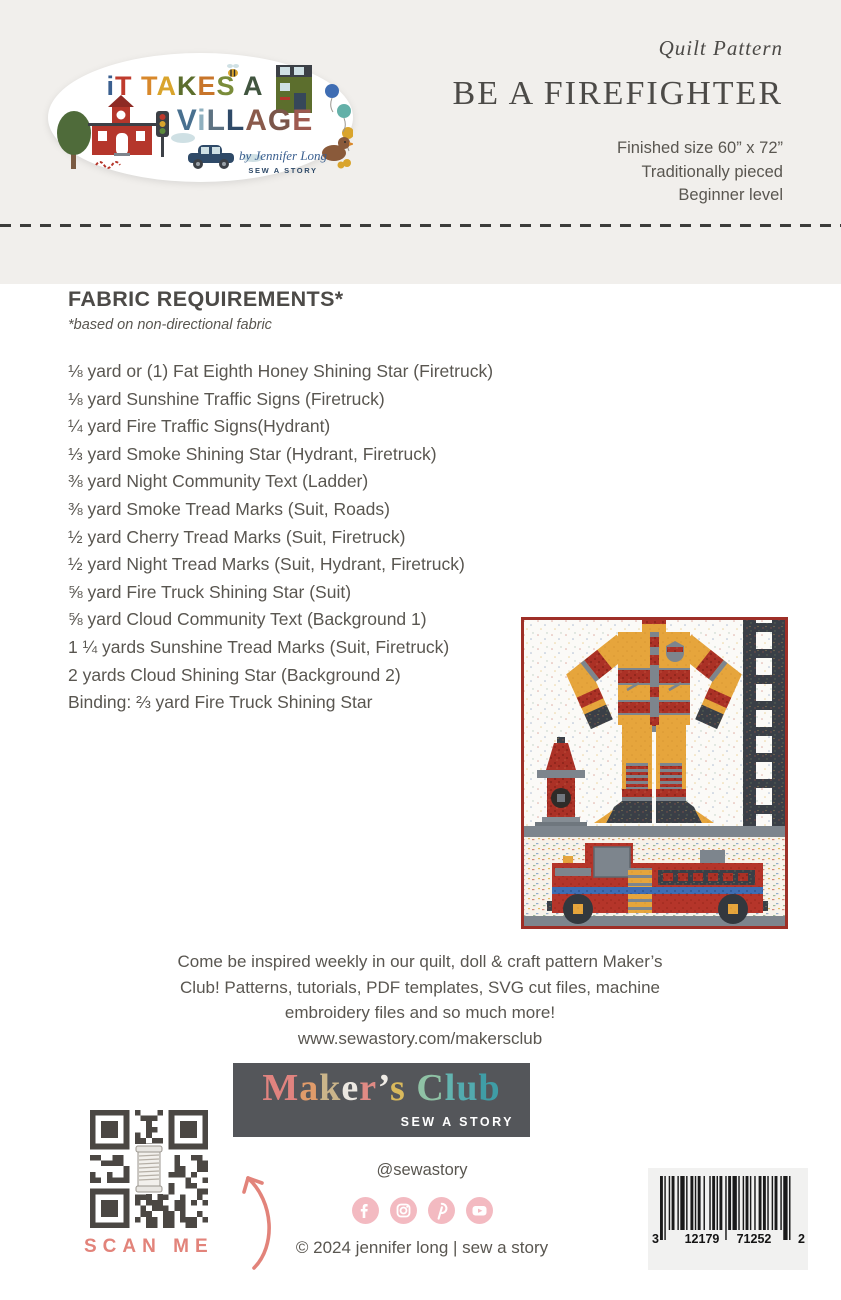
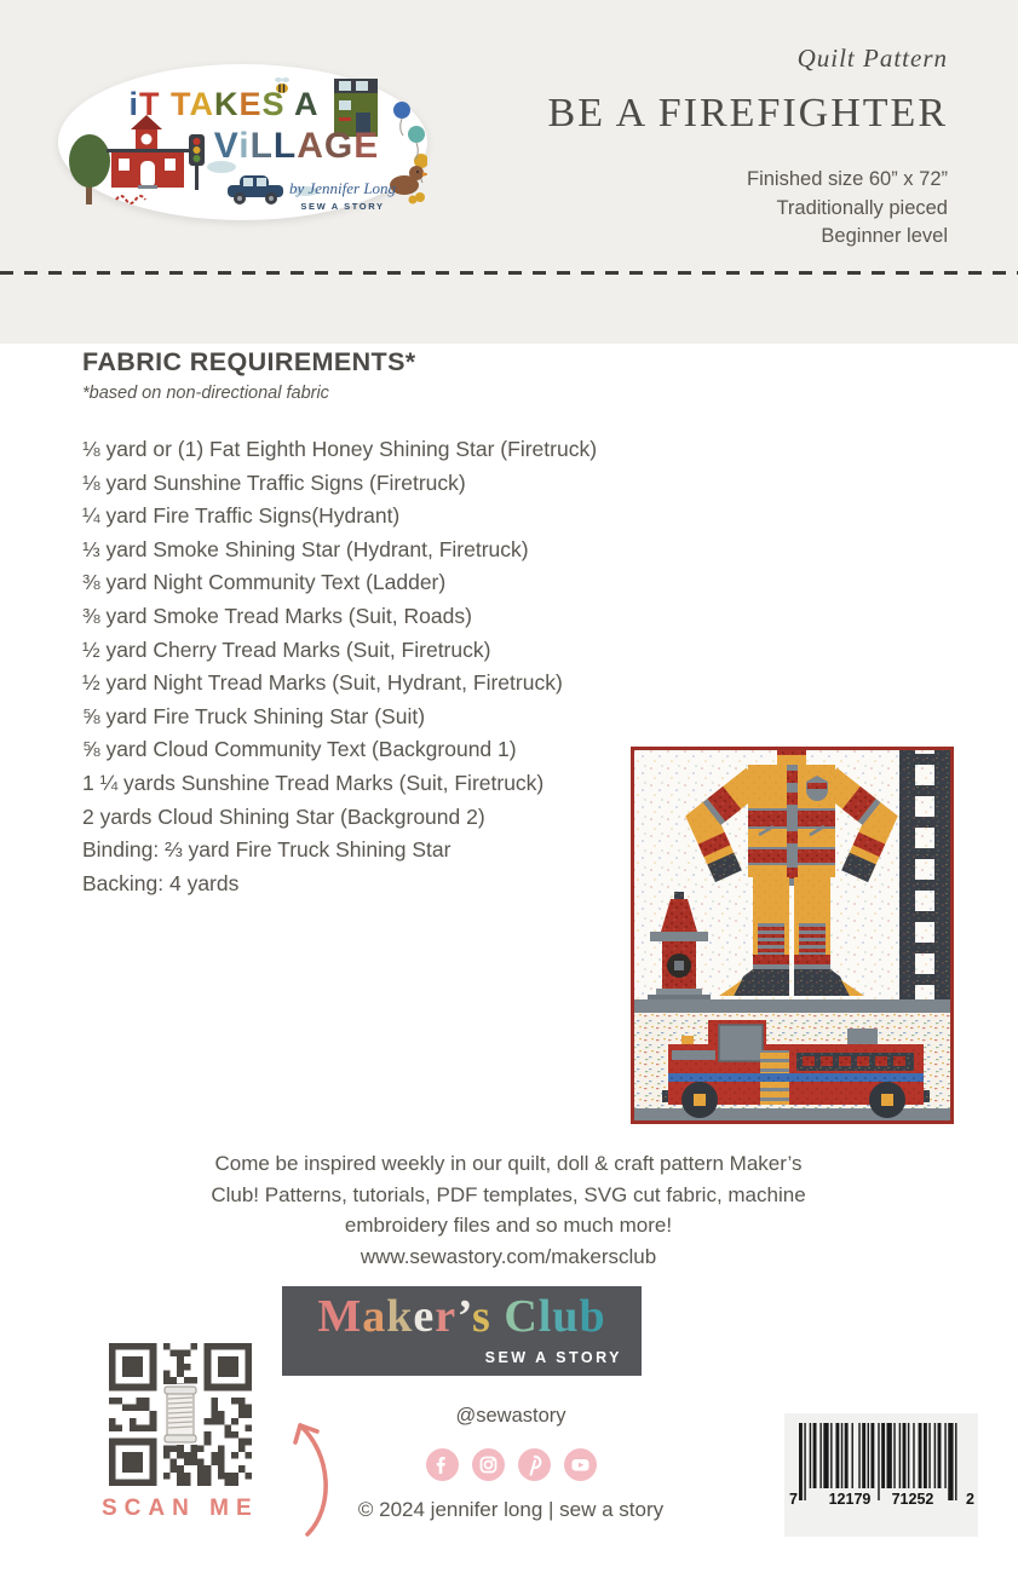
  iT TAKES A
  ViLLAGE
  by Jennifer Long
  SEW A STORY
  Quilt Pattern
  BE A FIREFIGHTER
  Finished size 60” x 72”
  Traditionally pieced
  Beginner level
  FABRIC REQUIREMENTS*
  *based on non-directional fabric
  ⅛ yard or (1) Fat Eighth Honey Shining Star (Firetruck)
  ⅛ yard Sunshine Traffic Signs (Firetruck)
  ¼ yard Fire Traffic Signs(Hydrant)
  ⅓ yard Smoke Shining Star (Hydrant, Firetruck)
  ⅜ yard Night Community Text (Ladder)
  ⅜ yard Smoke Tread Marks (Suit, Roads)
  ½ yard Cherry Tread Marks (Suit, Firetruck)
  ½ yard Night Tread Marks (Suit, Hydrant, Firetruck)
  ⅝ yard Fire Truck Shining Star (Suit)
  ⅝ yard Cloud Community Text (Background 1)
  1 ¼ yards Sunshine Tread Marks (Suit, Firetruck)
  2 yards Cloud Shining Star (Background 2)
  Binding: ⅔ yard Fire Truck Shining Star
+ Backing: 4 yards
  Come be inspired weekly in our quilt, doll & craft pattern Maker’s
- Club! Patterns, tutorials, PDF templates, SVG cut files, machine
+ Club! Patterns, tutorials, PDF templates, SVG cut fabric, machine
  embroidery files and so much more!
  www.sewastory.com/makersclub
  Maker’s Club
  SEW A STORY
  SCAN ME
  @sewastory
  © 2024 jennifer long | sew a story
- 3
+ 7
  12179
  71252
  2
